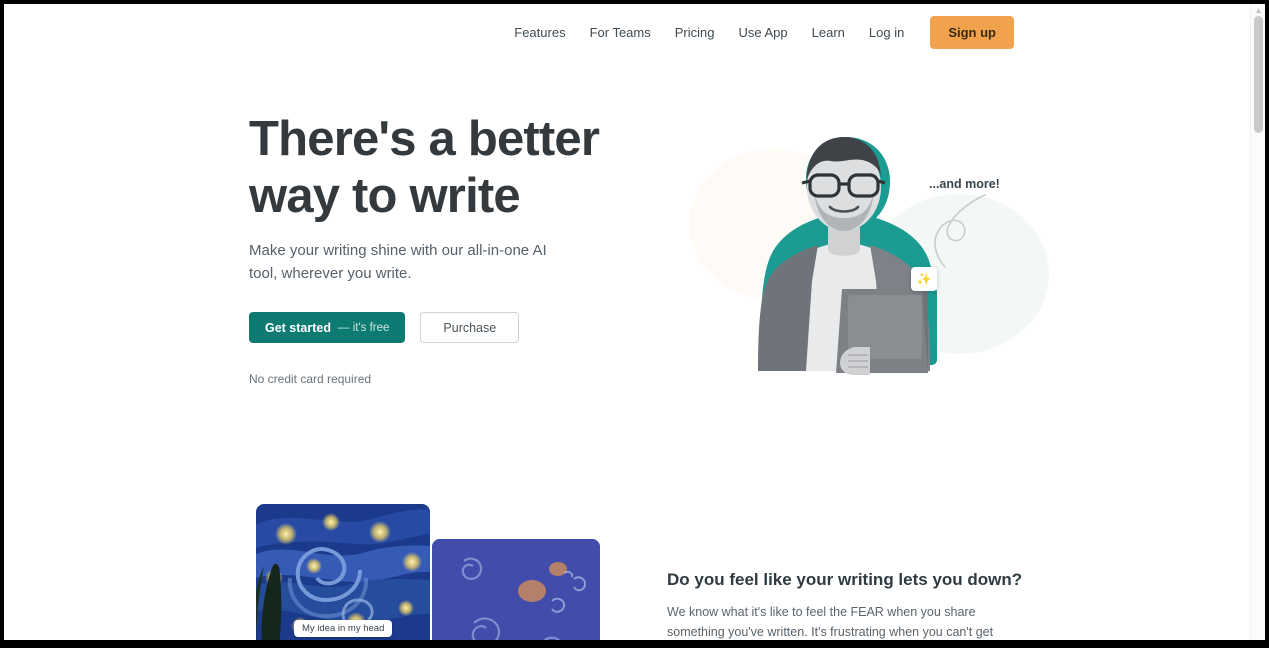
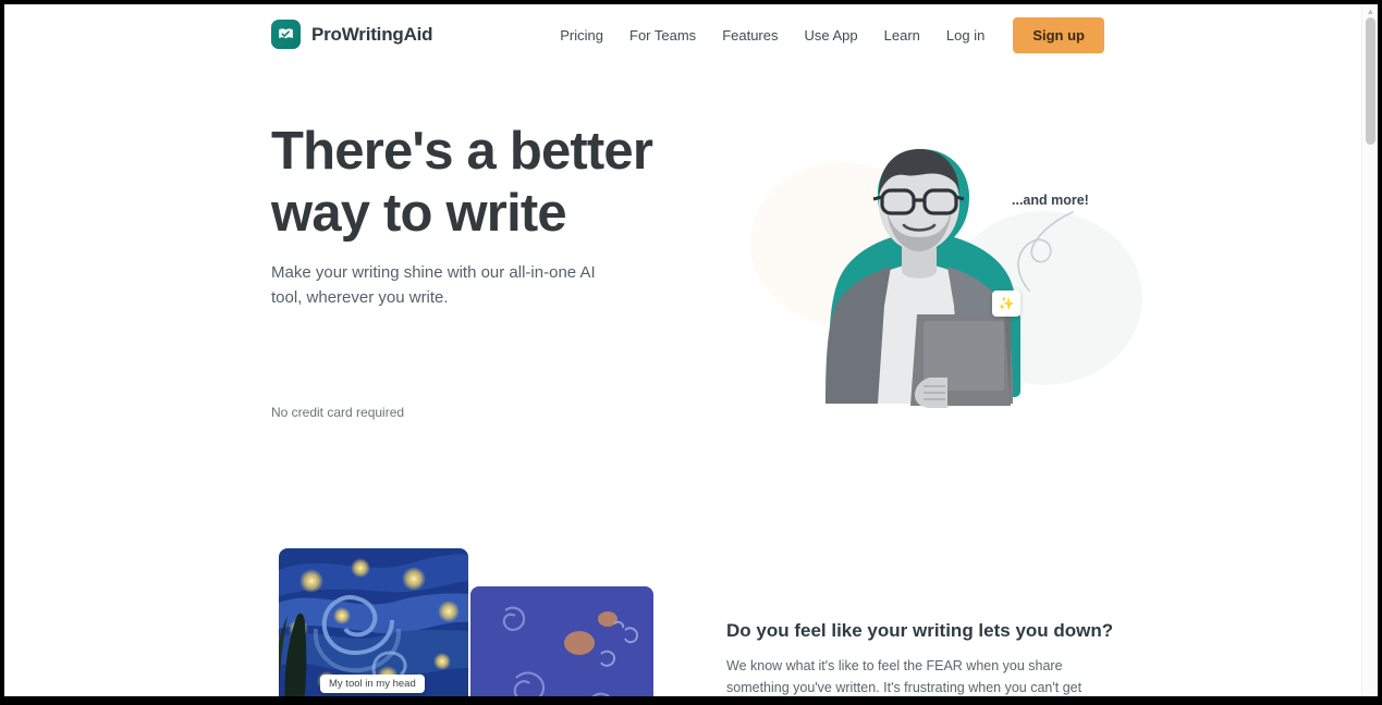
+ ProWritingAid
- Features
+ Pricing
  For Teams
- Pricing
+ Features
  Use App
  Learn
  Log in
  Sign up
  There's a better
  way to write
  Make your writing shine with our all-in-one AI tool, wherever you write.
- Get started
- — it's free
- Purchase
  No credit card required
  ...and more!
  ✨
- My idea in my head
+ My tool in my head
  Do you feel like your writing lets you down?
  We know what it's like to feel the FEAR when you share something you've written. It's frustrating when you can't get
  ▲
